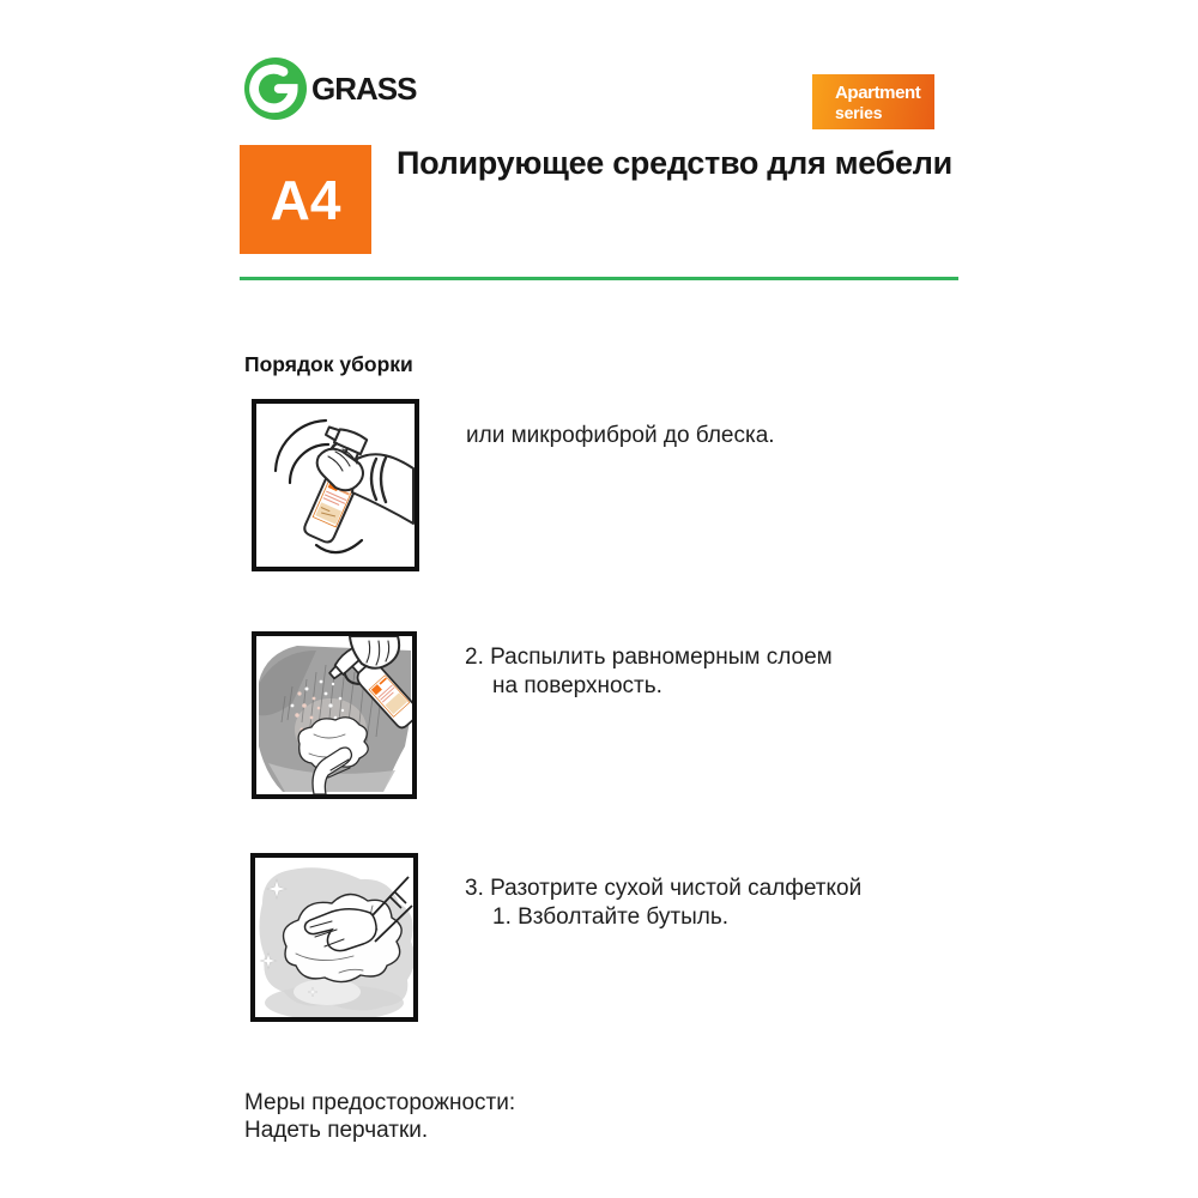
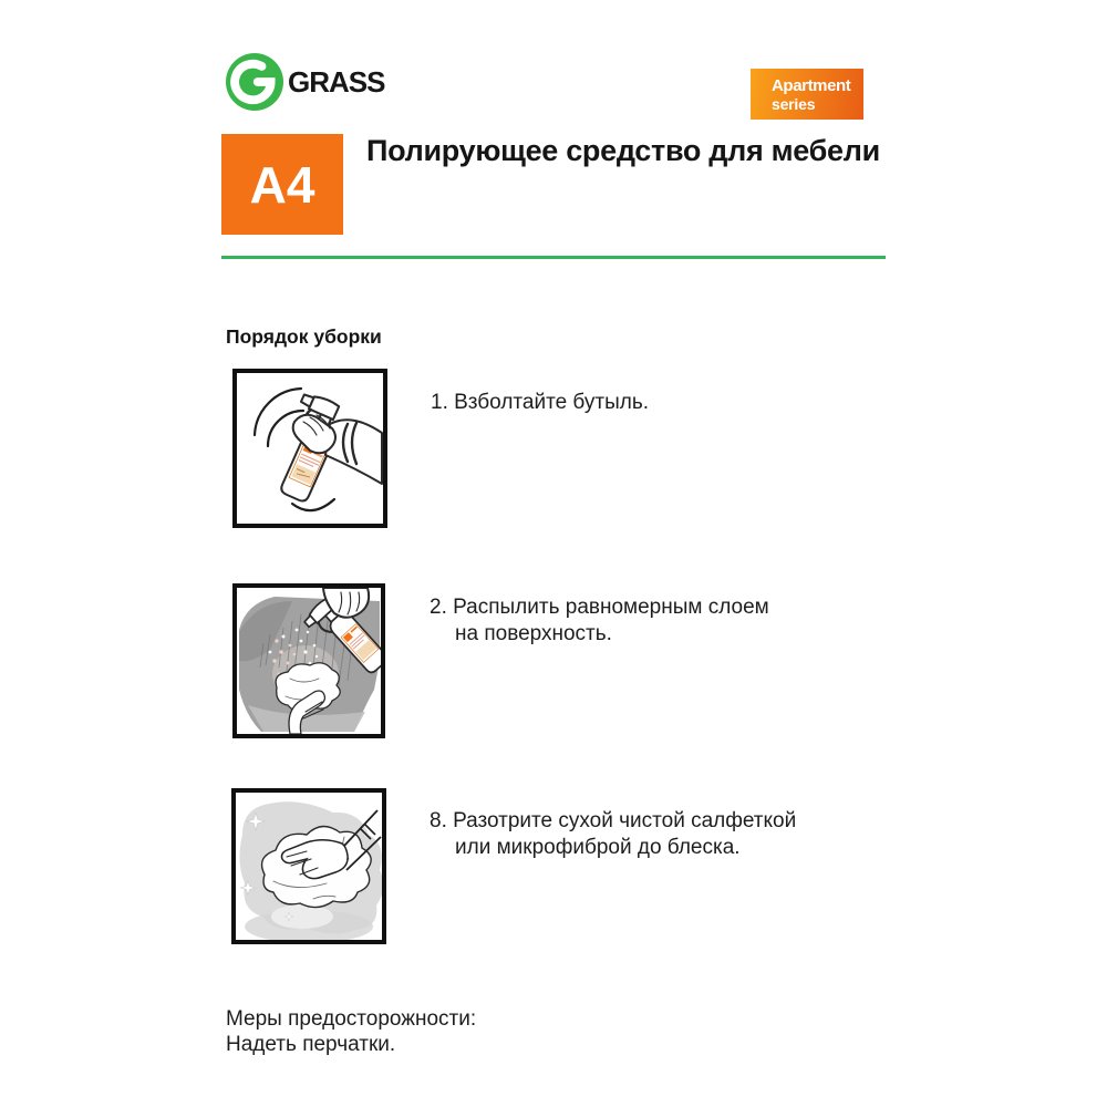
  GRASS
  Apartment
  series
  A4
  Полирующее средство для мебели
  Порядок уборки
- или микрофиброй до блеска.
+ 1. Взболтайте бутыль.
  2. Распылить равномерным слоем
  на поверхность.
- 3. Разотрите сухой чистой салфеткой
+ 8. Разотрите сухой чистой салфеткой
- 1. Взболтайте бутыль.
+ или микрофиброй до блеска.
  Меры предосторожности:
  Надеть перчатки.
